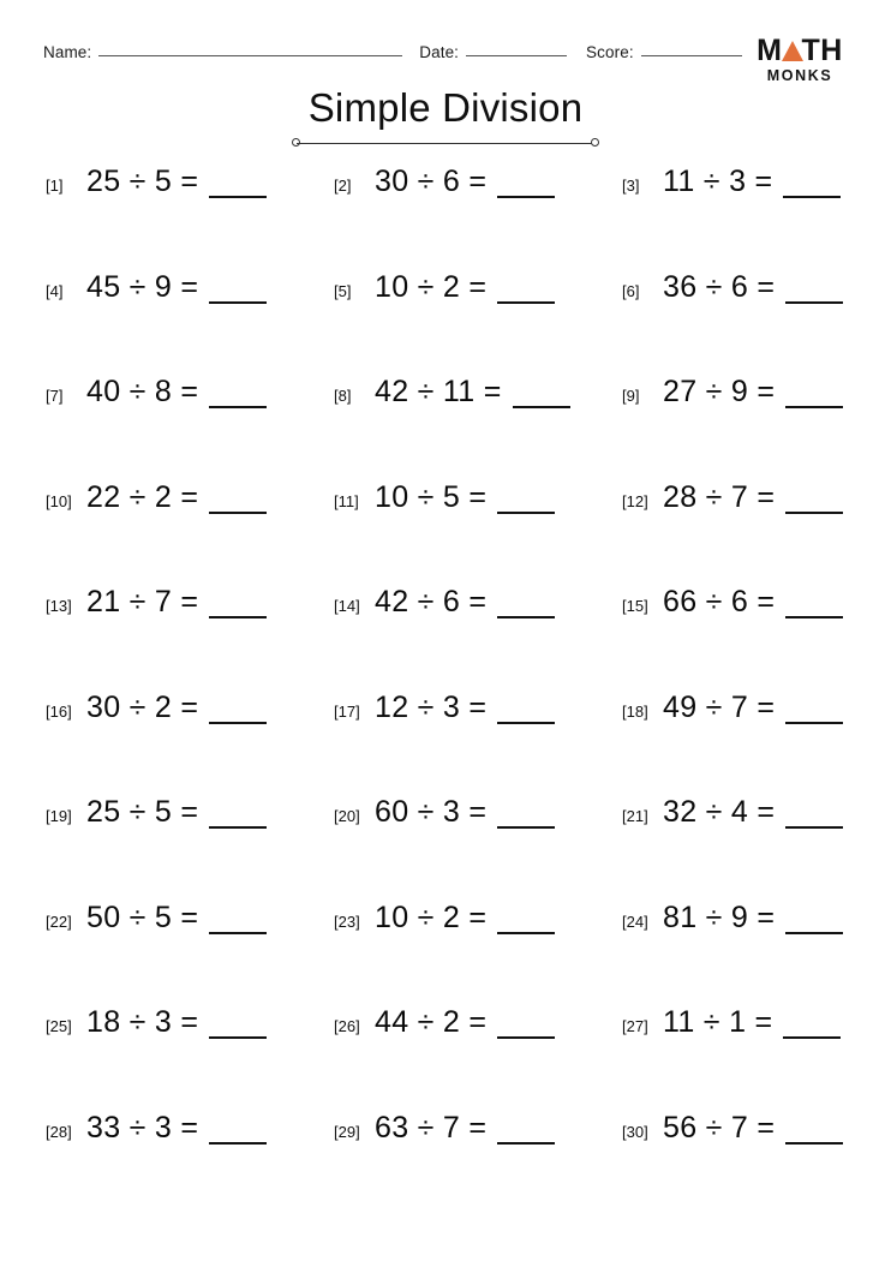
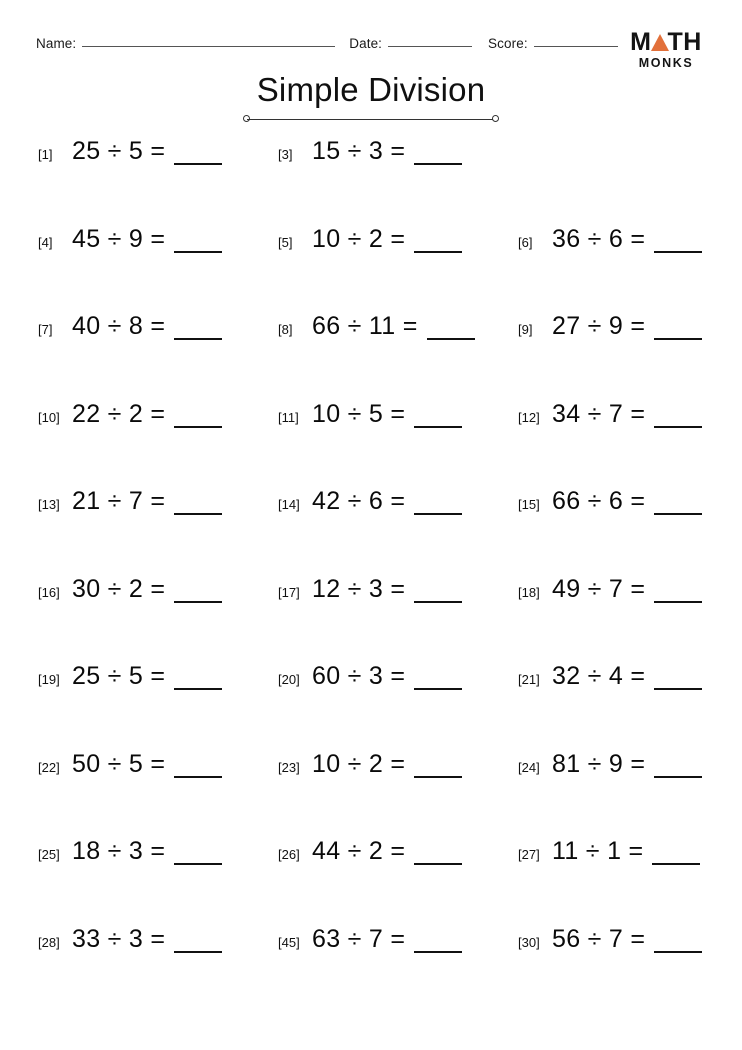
  Name:
  Date:
  Score:
  M TH
  MONKS
  Simple Division
  [1]
  25 ÷ 5 =
- [2]
- 30 ÷ 6 =
  [3]
- 11 ÷ 3 =
+ 15 ÷ 3 =
  [4]
  45 ÷ 9 =
  [5]
  10 ÷ 2 =
  [6]
  36 ÷ 6 =
  [7]
  40 ÷ 8 =
  [8]
- 42 ÷ 11 =
+ 66 ÷ 11 =
  [9]
  27 ÷ 9 =
  [10]
  22 ÷ 2 =
  [11]
  10 ÷ 5 =
  [12]
- 28 ÷ 7 =
+ 34 ÷ 7 =
  [13]
  21 ÷ 7 =
  [14]
  42 ÷ 6 =
  [15]
  66 ÷ 6 =
  [16]
  30 ÷ 2 =
  [17]
  12 ÷ 3 =
  [18]
  49 ÷ 7 =
  [19]
  25 ÷ 5 =
  [20]
  60 ÷ 3 =
  [21]
  32 ÷ 4 =
  [22]
  50 ÷ 5 =
  [23]
  10 ÷ 2 =
  [24]
  81 ÷ 9 =
  [25]
  18 ÷ 3 =
  [26]
  44 ÷ 2 =
  [27]
  11 ÷ 1 =
  [28]
  33 ÷ 3 =
- [29]
+ [45]
  63 ÷ 7 =
  [30]
  56 ÷ 7 =
